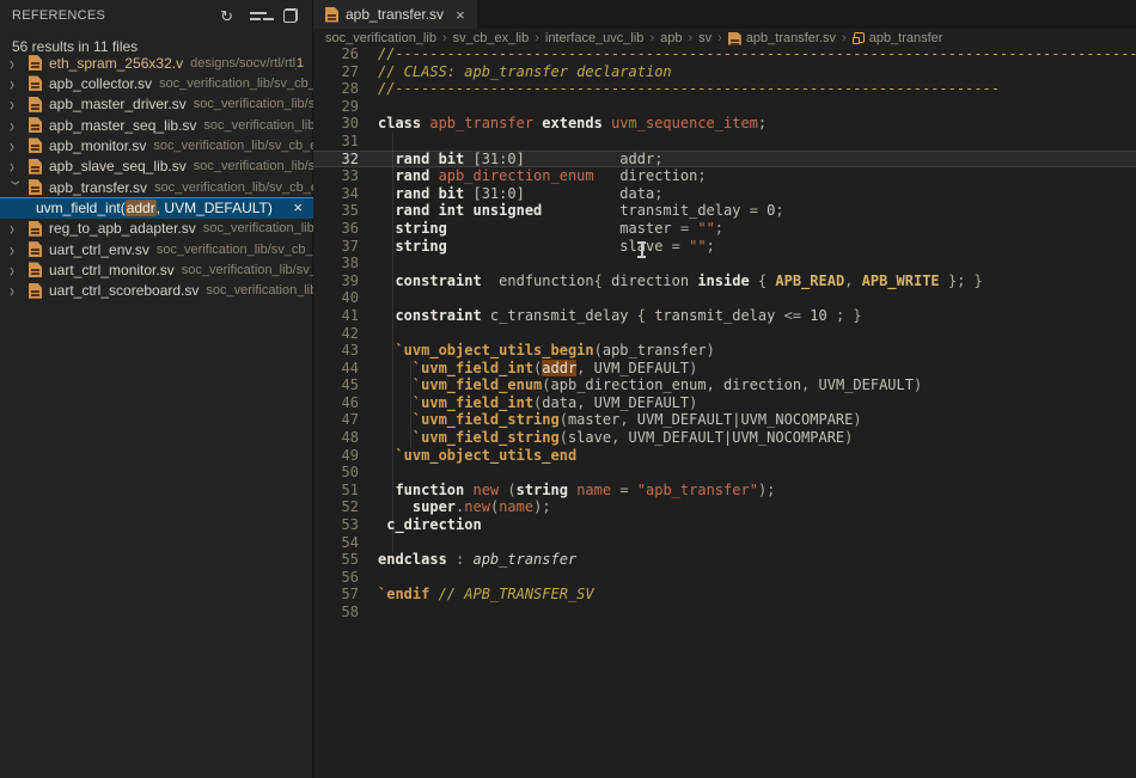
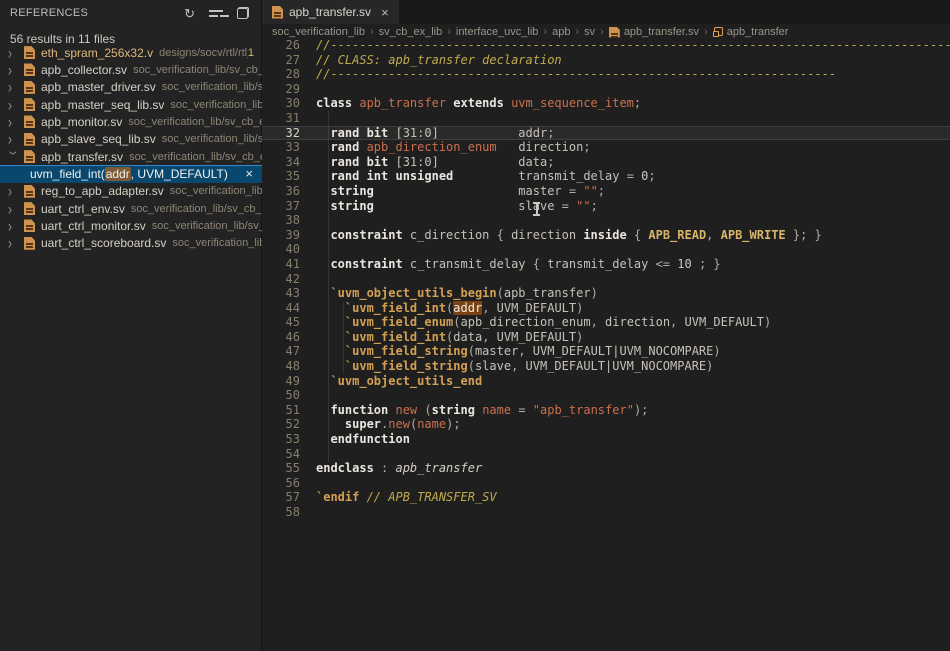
  REFERENCES
  ↻
  56 results in 11 files
  ›
  eth_spram_256x32.v
  designs/socv/rtl/rtl
  1
  ›
  apb_collector.sv
  soc_verification_lib/sv_cb_
  ›
  apb_master_driver.sv
  soc_verification_lib/s
  ›
  apb_master_seq_lib.sv
  soc_verification_lib
  ›
  apb_monitor.sv
  soc_verification_lib/sv_cb_
  ›
  apb_slave_seq_lib.sv
  soc_verification_lib/s
  apb_transfer.sv
  soc_verification_lib/sv_cb_
  uvm_field_int(addr, UVM_DEFAULT)
  ×
  ›
  reg_to_apb_adapter.sv
  soc_verification_lib
  ›
  uart_ctrl_env.sv
  soc_verification_lib/sv_cb_
  ›
  uart_ctrl_monitor.sv
  soc_verification_lib/sv
  ›
  uart_ctrl_scoreboard.sv
  soc_verification_li
  apb_transfer.sv
  ×
  soc_verification_lib
  ›
  sv_cb_ex_lib
  ›
  interface_uvc_lib
  ›
  apb
  ›
  sv
  ›
  apb_transfer.sv
  ›
  apb_transfer
  26
  //--------------------------------------------------------------------------------------
  27
  // CLASS: apb_transfer declaration
  28
  //----------------------------------------------------------------------
  29
  30
  class apb_transfer extends uvm_sequence_item;
  31
  32
  rand bit [31:0] addr;
  33
  rand apb_direction_enum direction;
  34
  rand bit [31:0] data;
  35
  rand int unsigned transmit_delay = 0;
  36
  string master = "";
  37
  string slve = "";
  38
  39
- constraint endfunction{ direction inside { APB_READ, APB_WRITE }; }
+ constraint c_direction { direction inside { APB_READ, APB_WRITE }; }
  40
  41
  constraint c_transmit_delay { transmit_delay <= 10 ; }
  42
  43
  `uvm_object_utils_begin(apb_transfer)
  44
  `uvm_field_int(addr, UVM_DEFAULT)
  45
  `uvm_field_enum(apb_direction_enum, direction, UVM_DEFAULT)
  46
  `uvm_field_int(data, UVM_DEFAULT)
  47
  `uvm_field_string(master, UVM_DEFAULT|UVM_NOCOMPARE)
  48
  `uvm_field_string(slave, UVM_DEFAULT|UVM_NOCOMPARE)
  49
  `uvm_object_utils_end
  50
  51
  function new (string name = "apb_transfer");
  52
  super.new(name);
  53
- c_direction
+ endfunction
  54
  55
  endclass : apb_transfer
  56
  57
  `endif // APB_TRANSFER_SV
  58
